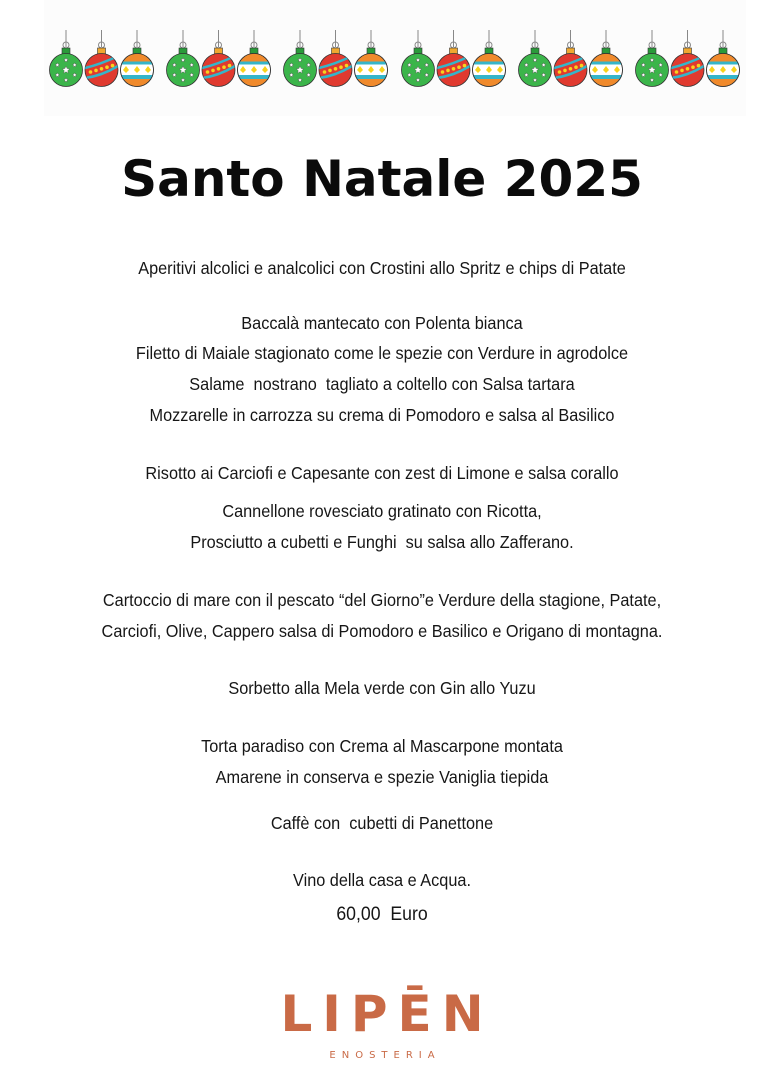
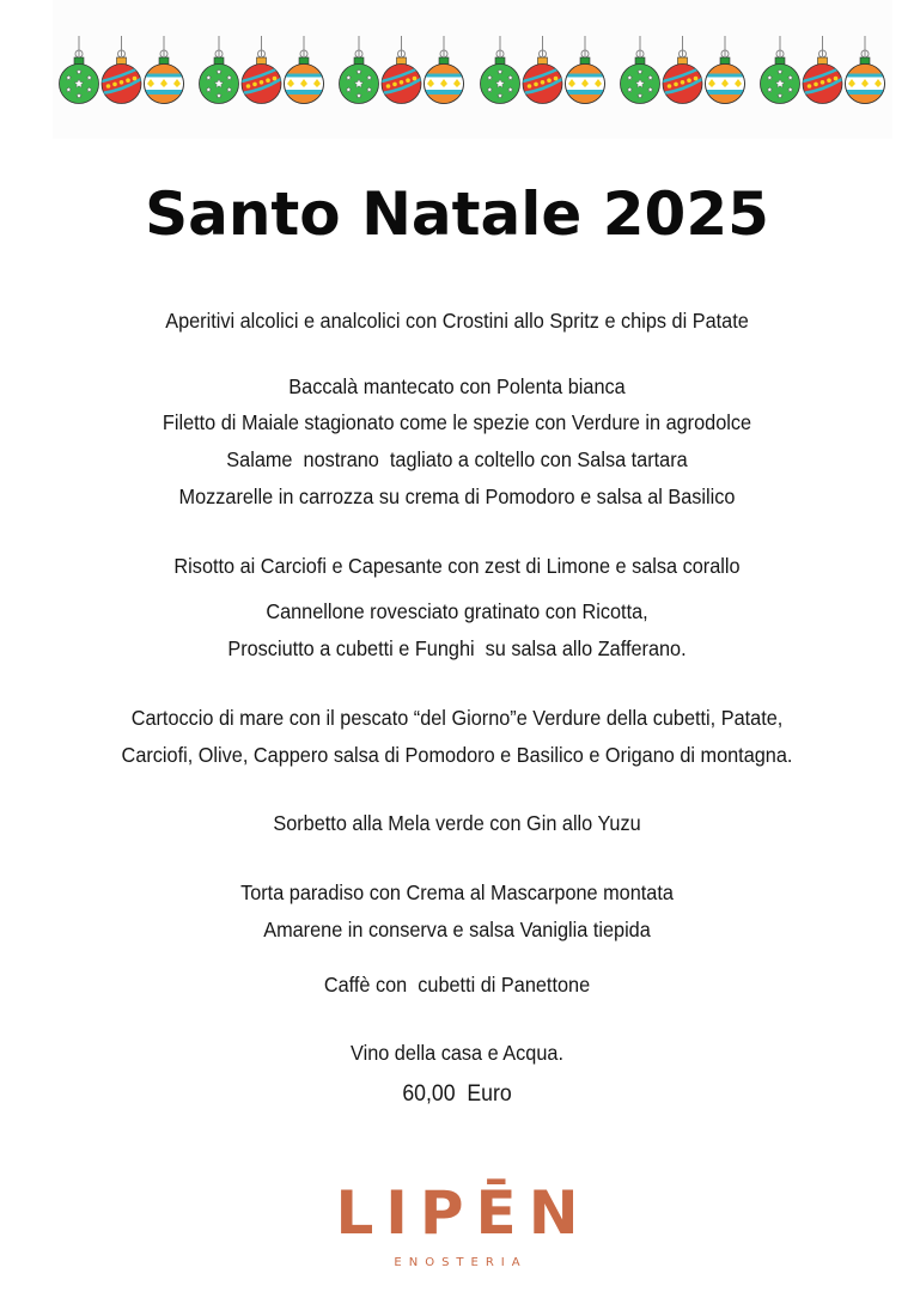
  Santo Natale 2025
  Aperitivi alcolici e analcolici con Crostini allo Spritz e chips di Patate
  Baccalà mantecato con Polenta bianca
  Filetto di Maiale stagionato come le spezie con Verdure in agrodolce
  Salame nostrano tagliato a coltello con Salsa tartara
  Mozzarelle in carrozza su crema di Pomodoro e salsa al Basilico
  Risotto ai Carciofi e Capesante con zest di Limone e salsa corallo
  Cannellone rovesciato gratinato con Ricotta,
  Prosciutto a cubetti e Funghi su salsa allo Zafferano.
- Cartoccio di mare con il pescato “del Giorno”e Verdure della stagione, Patate,
+ Cartoccio di mare con il pescato “del Giorno”e Verdure della cubetti, Patate,
  Carciofi, Olive, Cappero salsa di Pomodoro e Basilico e Origano di montagna.
  Sorbetto alla Mela verde con Gin allo Yuzu
  Torta paradiso con Crema al Mascarpone montata
- Amarene in conserva e spezie Vaniglia tiepida
+ Amarene in conserva e salsa Vaniglia tiepida
  Caffè con cubetti di Panettone
  Vino della casa e Acqua.
  60,00 Euro
  LIPĒN
  ENOSTERIA
